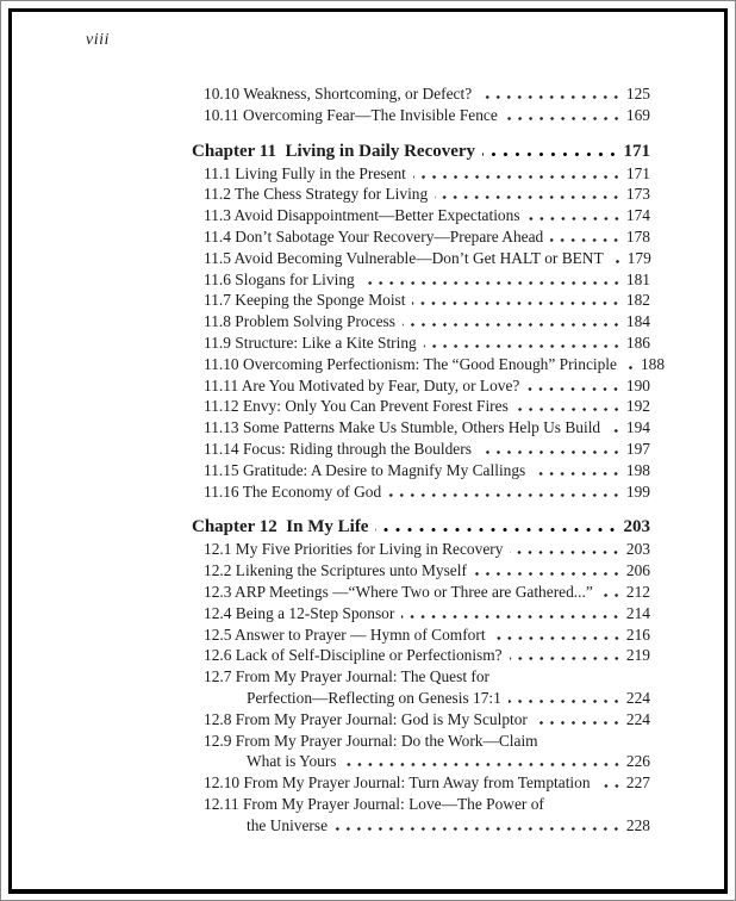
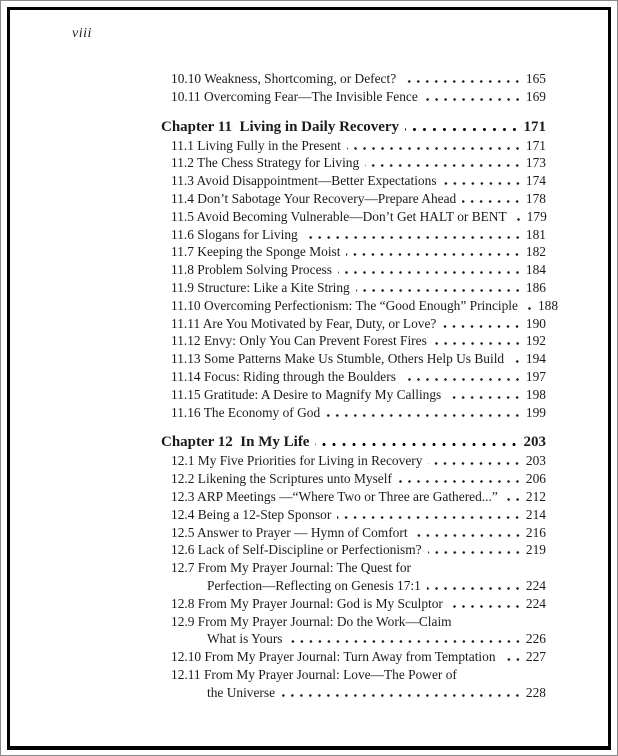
  viii
  10.10 Weakness, Shortcoming, or Defect?
- 125
+ 165
  10.11 Overcoming Fear—The Invisible Fence
  169
  Chapter 11 Living in Daily Recovery
  171
  11.1 Living Fully in the Present
  171
  11.2 The Chess Strategy for Living
  173
  11.3 Avoid Disappointment—Better Expectations
  174
  11.4 Don’t Sabotage Your Recovery—Prepare Ahead
  178
  11.5 Avoid Becoming Vulnerable—Don’t Get HALT or BENT
  179
  11.6 Slogans for Living
  181
  11.7 Keeping the Sponge Moist
  182
  11.8 Problem Solving Process
  184
  11.9 Structure: Like a Kite String
  186
  11.10 Overcoming Perfectionism: The “Good Enough” Principle
  188
  11.11 Are You Motivated by Fear, Duty, or Love?
  190
  11.12 Envy: Only You Can Prevent Forest Fires
  192
  11.13 Some Patterns Make Us Stumble, Others Help Us Build
  194
  11.14 Focus: Riding through the Boulders
  197
  11.15 Gratitude: A Desire to Magnify My Callings
  198
  11.16 The Economy of God
  199
  Chapter 12 In My Life
  203
  12.1 My Five Priorities for Living in Recovery
  203
  12.2 Likening the Scriptures unto Myself
  206
  12.3 ARP Meetings —“Where Two or Three are Gathered...”
  212
  12.4 Being a 12-Step Sponsor
  214
  12.5 Answer to Prayer — Hymn of Comfort
  216
  12.6 Lack of Self-Discipline or Perfectionism?
  219
  12.7 From My Prayer Journal: The Quest for
  Perfection—Reflecting on Genesis 17:1
  224
  12.8 From My Prayer Journal: God is My Sculptor
  224
  12.9 From My Prayer Journal: Do the Work—Claim
  What is Yours
  226
  12.10 From My Prayer Journal: Turn Away from Temptation
  227
  12.11 From My Prayer Journal: Love—The Power of
  the Universe
  228
